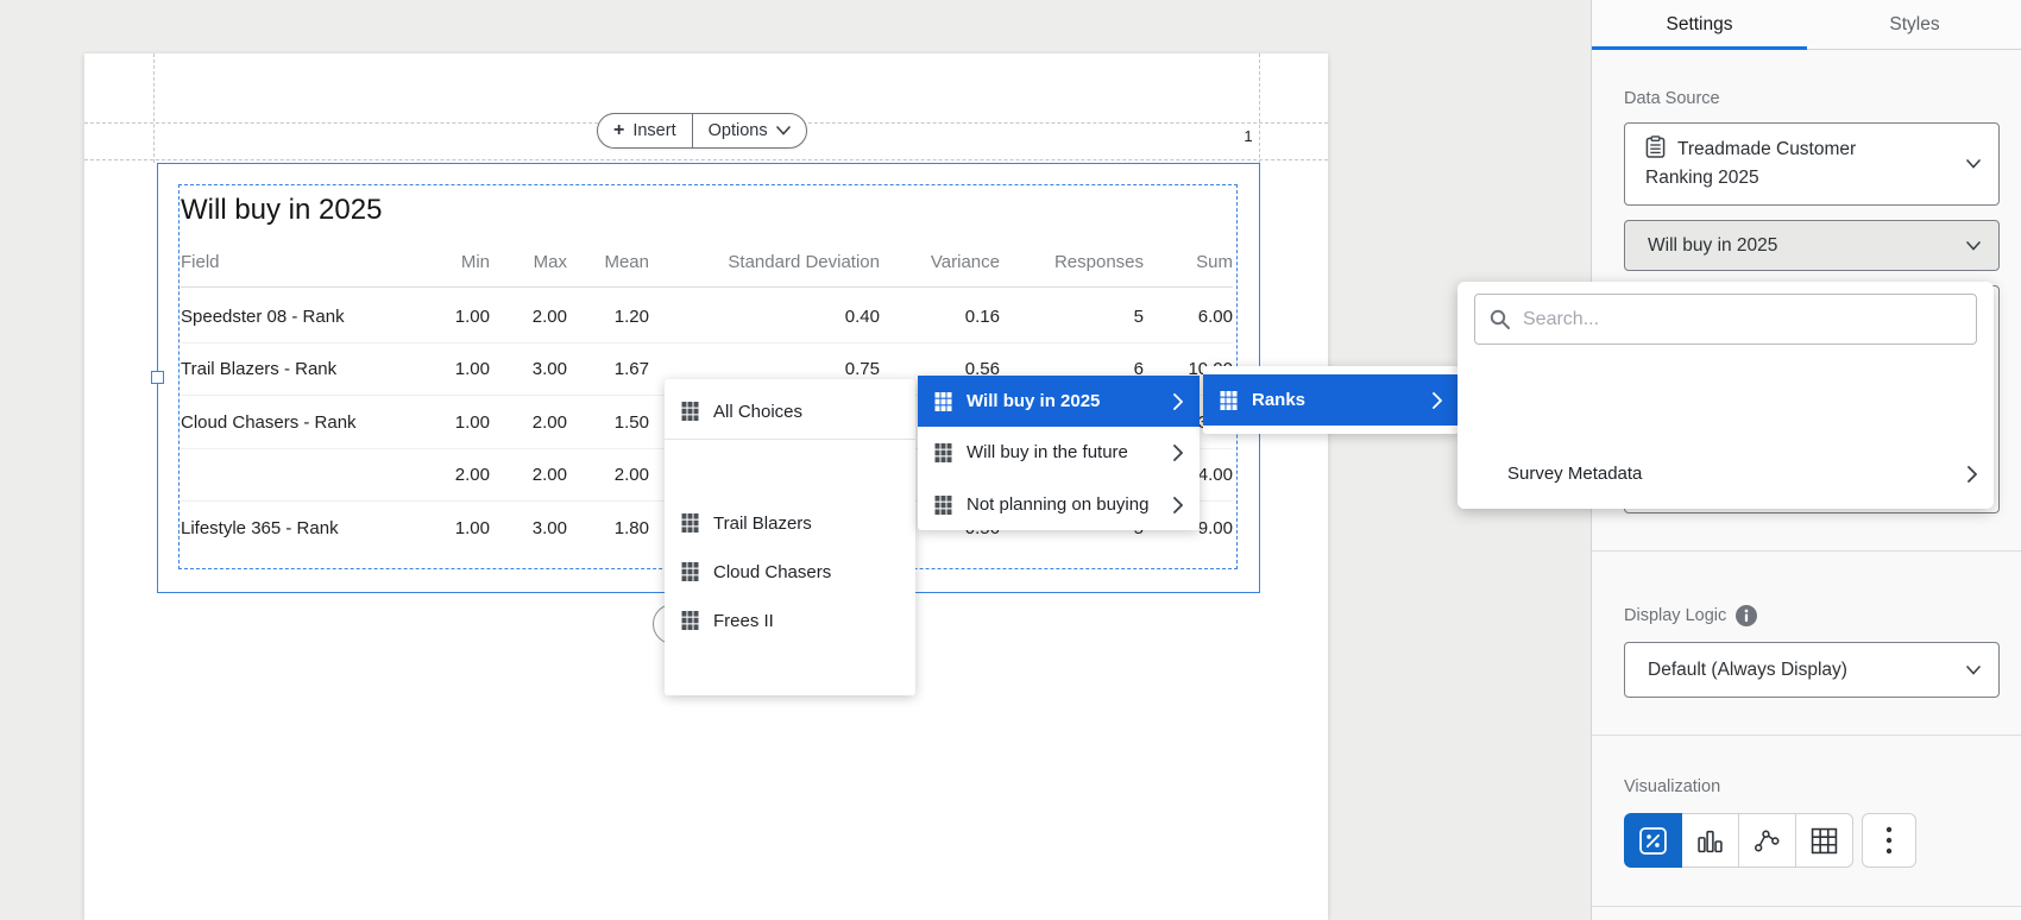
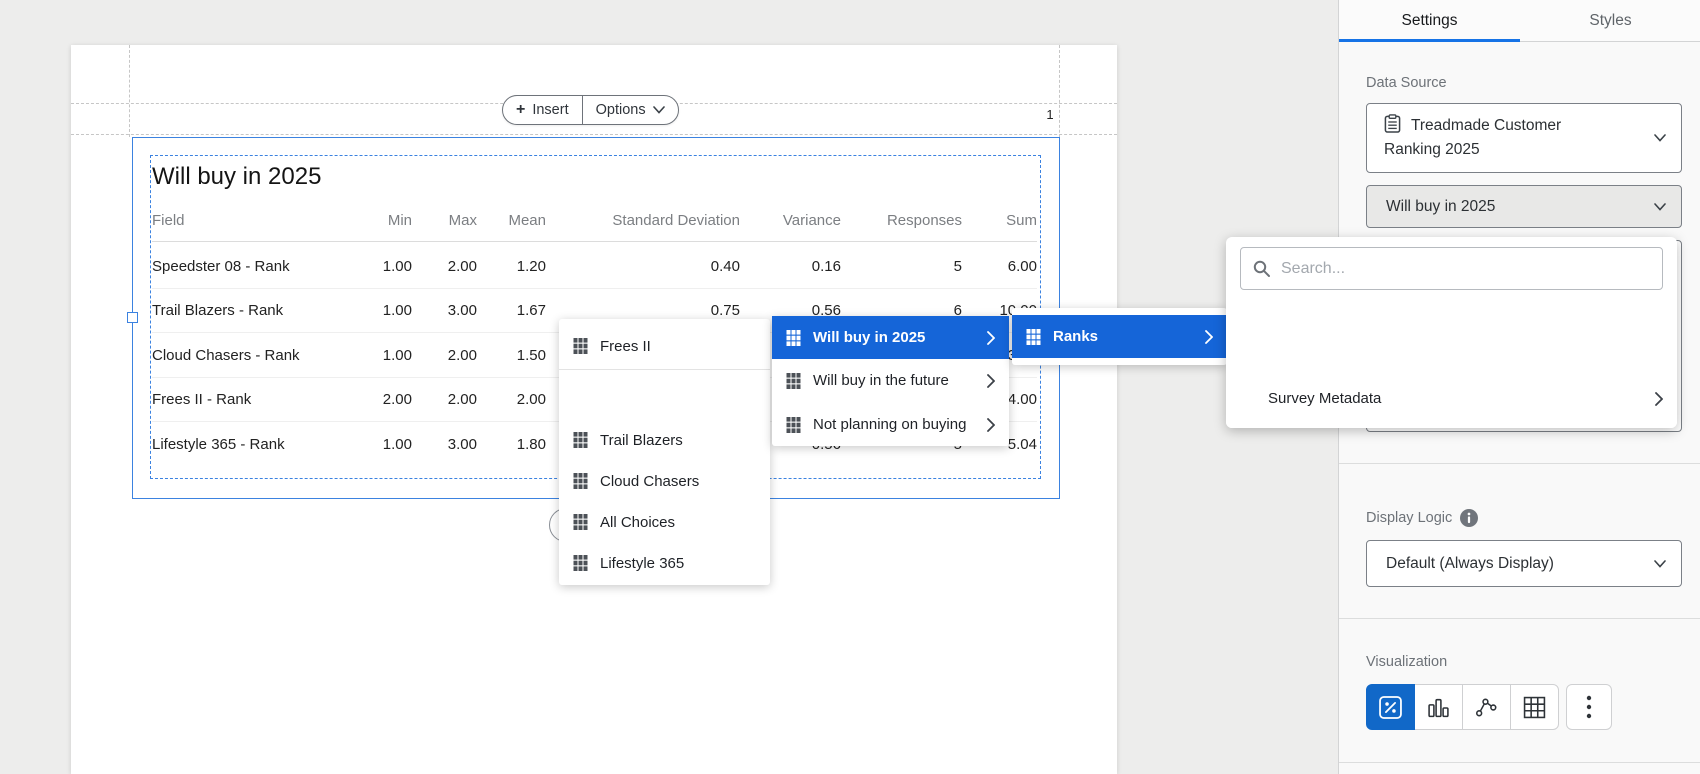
  1
  +
  Insert
  Options
  Will buy in 2025
  Field
  Min
  Max
  Mean
  Standard Deviation
  Variance
  Responses
  Sum
  Speedster 08 - Rank
  1.00
  2.00
  1.20
  0.40
  0.16
  5
  6.00
  Trail Blazers - Rank
  1.00
  3.00
  1.67
  0.75
  0.56
  6
  Cloud Chasers - Rank
  1.00
  2.00
  1.50
+ Frees II - Rank
  2.00
  2.00
  2.00
  4.00
  Lifestyle 365 - Rank
  1.00
  3.00
  1.80
- 9.00
+ 5.04
- All Choices
+ Frees II
  Trail Blazers
  Cloud Chasers
- Frees II
+ All Choices
+ Lifestyle 365
  Will buy in 2025
  Will buy in the future
  Not planning on buying
  Ranks
  Settings
  Styles
  Data Source
  Treadmade Customer
  Ranking 2025
  Will buy in 2025
  Display Logic
  Default (Always Display)
  Visualization
  Search...
  Survey Metadata
